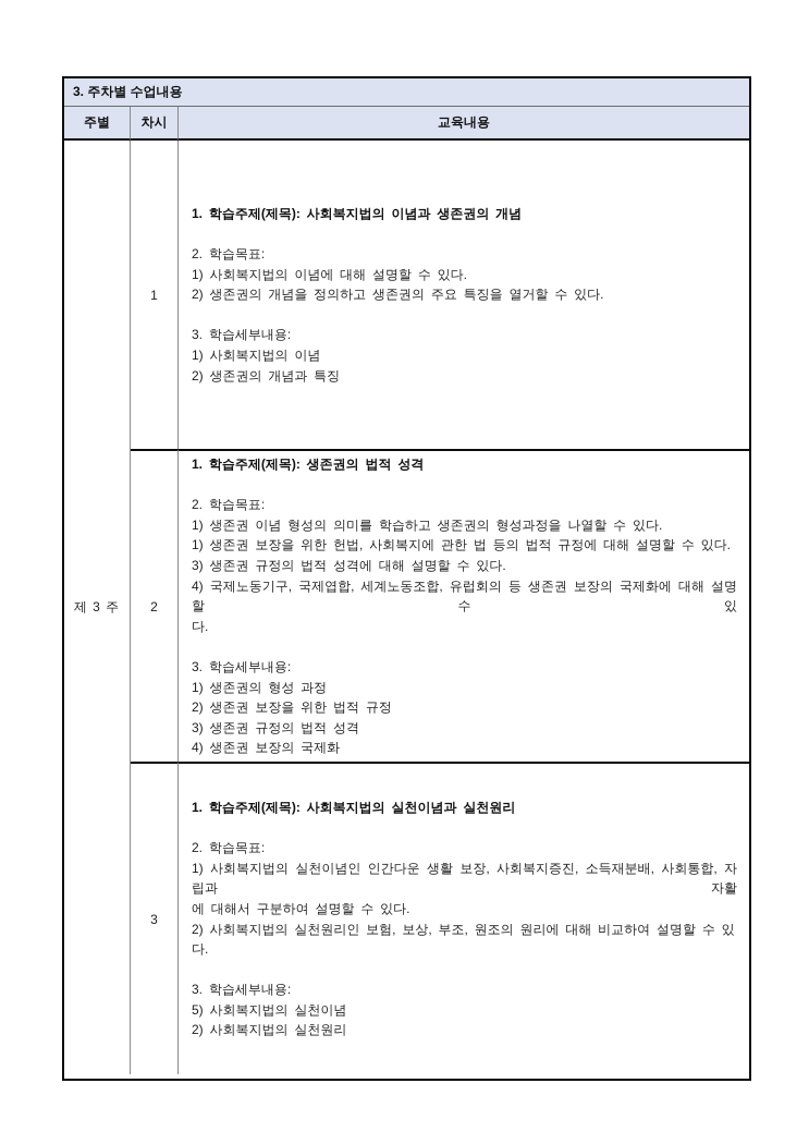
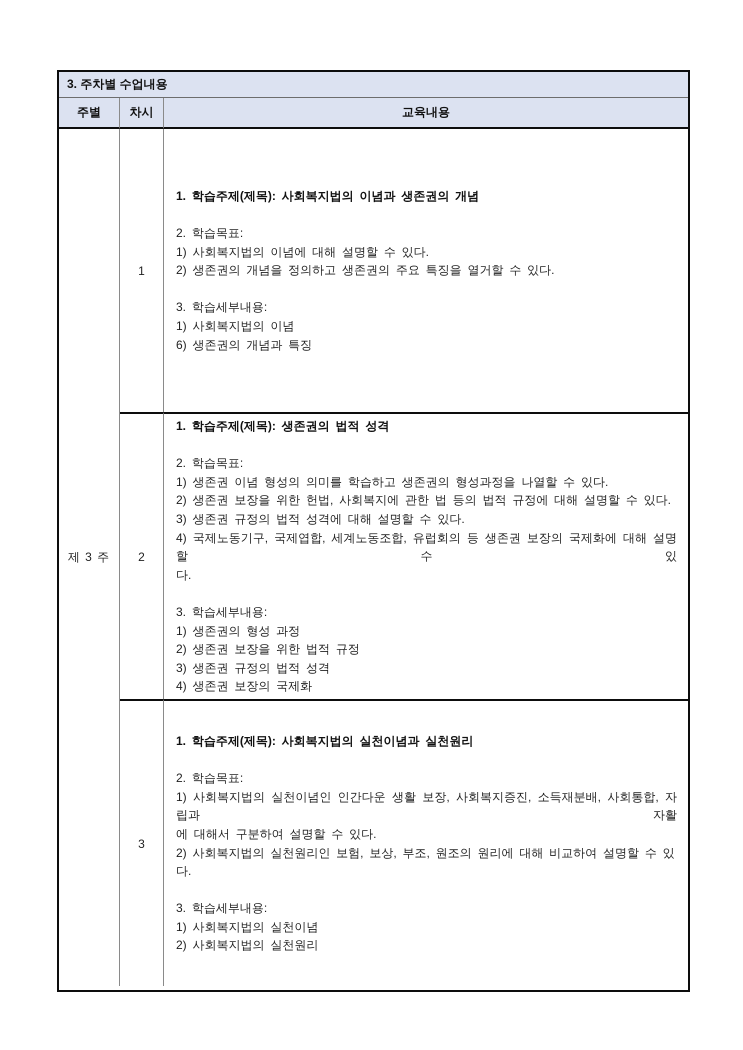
  3. 주차별 수업내용
  주별
  차시
  교육내용
  제 3 주
  1
  1. 학습주제(제목): 사회복지법의 이념과 생존권의 개념
  2. 학습목표:
  1) 사회복지법의 이념에 대해 설명할 수 있다.
  2) 생존권의 개념을 정의하고 생존권의 주요 특징을 열거할 수 있다.
  3. 학습세부내용:
  1) 사회복지법의 이념
- 2) 생존권의 개념과 특징
+ 6) 생존권의 개념과 특징
  2
  1. 학습주제(제목): 생존권의 법적 성격
  2. 학습목표:
  1) 생존권 이념 형성의 의미를 학습하고 생존권의 형성과정을 나열할 수 있다.
- 1) 생존권 보장을 위한 헌법, 사회복지에 관한 법 등의 법적 규정에 대해 설명할 수 있다.
+ 2) 생존권 보장을 위한 헌법, 사회복지에 관한 법 등의 법적 규정에 대해 설명할 수 있다.
  3) 생존권 규정의 법적 성격에 대해 설명할 수 있다.
  4) 국제노동기구, 국제엽합, 세계노동조합, 유럽회의 등 생존권 보장의 국제화에 대해 설명할 수 있
  다.
  3. 학습세부내용:
  1) 생존권의 형성 과정
  2) 생존권 보장을 위한 법적 규정
  3) 생존권 규정의 법적 성격
  4) 생존권 보장의 국제화
  3
  1. 학습주제(제목): 사회복지법의 실천이념과 실천원리
  2. 학습목표:
  1) 사회복지법의 실천이념인 인간다운 생활 보장, 사회복지증진, 소득재분배, 사회통합, 자립과 자활
  에 대해서 구분하여 설명할 수 있다.
  2) 사회복지법의 실천원리인 보험, 보상, 부조, 원조의 원리에 대해 비교하여 설명할 수 있다.
  3. 학습세부내용:
- 5) 사회복지법의 실천이념
+ 1) 사회복지법의 실천이념
  2) 사회복지법의 실천원리
